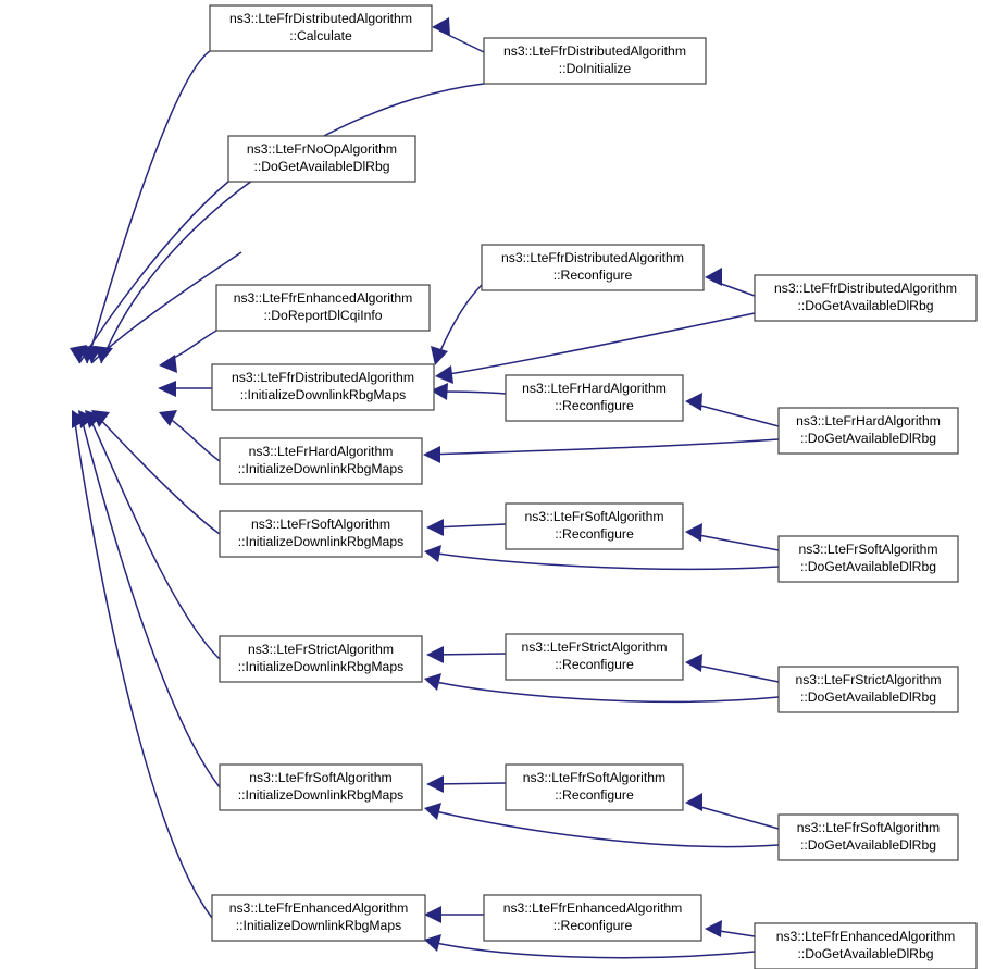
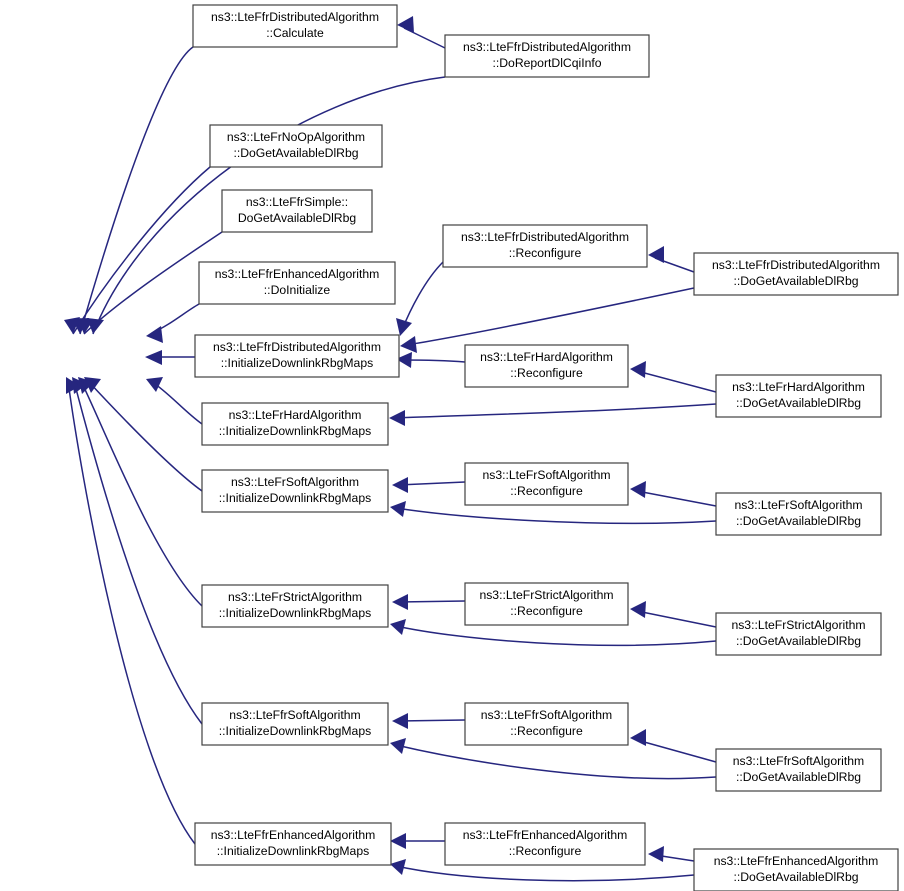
  ns3::LteFfrDistributedAlgorithm
  ::Calculate
  ns3::LteFfrDistributedAlgorithm
- ::DoInitialize
+ ::DoReportDlCqiInfo
  ns3::LteFrNoOpAlgorithm
  ::DoGetAvailableDlRbg
+ ns3::LteFfrSimple::
+ DoGetAvailableDlRbg
  ns3::LteFfrEnhancedAlgorithm
- ::DoReportDlCqiInfo
+ ::DoInitialize
  ns3::LteFfrDistributedAlgorithm
  ::InitializeDownlinkRbgMaps
  ns3::LteFrHardAlgorithm
  ::InitializeDownlinkRbgMaps
  ns3::LteFrSoftAlgorithm
  ::InitializeDownlinkRbgMaps
  ns3::LteFrStrictAlgorithm
  ::InitializeDownlinkRbgMaps
  ns3::LteFfrSoftAlgorithm
  ::InitializeDownlinkRbgMaps
  ns3::LteFfrEnhancedAlgorithm
  ::InitializeDownlinkRbgMaps
  ns3::LteFfrDistributedAlgorithm
  ::Reconfigure
  ns3::LteFrHardAlgorithm
  ::Reconfigure
  ns3::LteFrSoftAlgorithm
  ::Reconfigure
  ns3::LteFrStrictAlgorithm
  ::Reconfigure
  ns3::LteFfrSoftAlgorithm
  ::Reconfigure
  ns3::LteFfrEnhancedAlgorithm
  ::Reconfigure
  ns3::LteFfrDistributedAlgorithm
  ::DoGetAvailableDlRbg
  ns3::LteFrHardAlgorithm
  ::DoGetAvailableDlRbg
  ns3::LteFrSoftAlgorithm
  ::DoGetAvailableDlRbg
  ns3::LteFrStrictAlgorithm
  ::DoGetAvailableDlRbg
  ns3::LteFfrSoftAlgorithm
  ::DoGetAvailableDlRbg
  ns3::LteFfrEnhancedAlgorithm
  ::DoGetAvailableDlRbg
